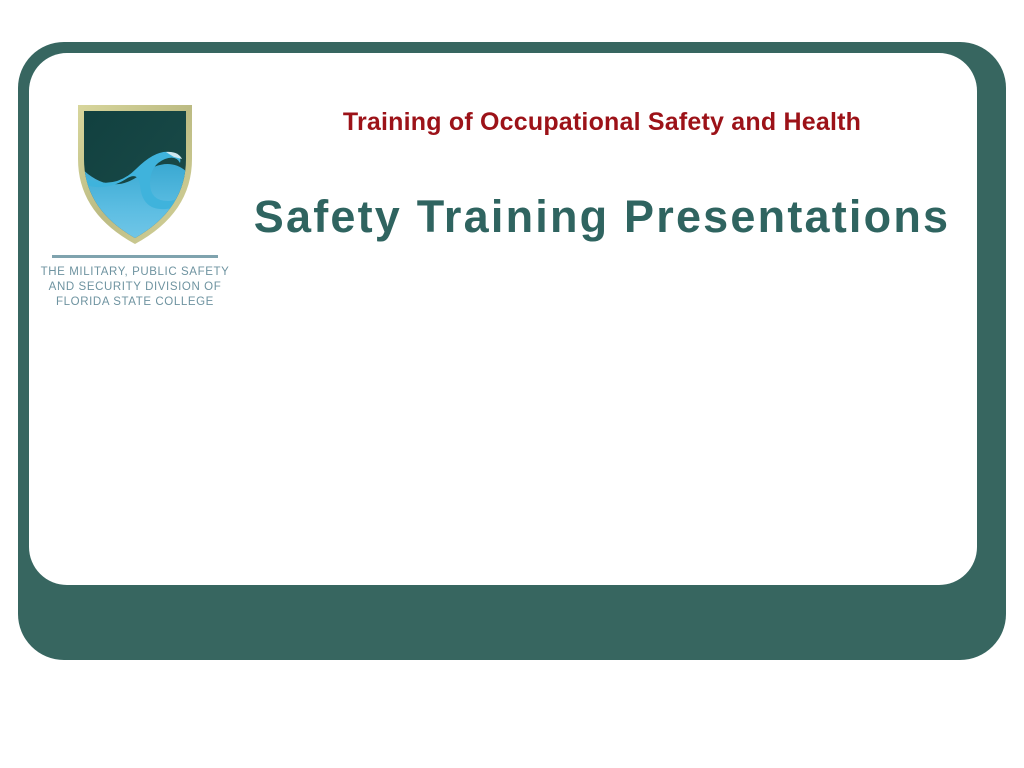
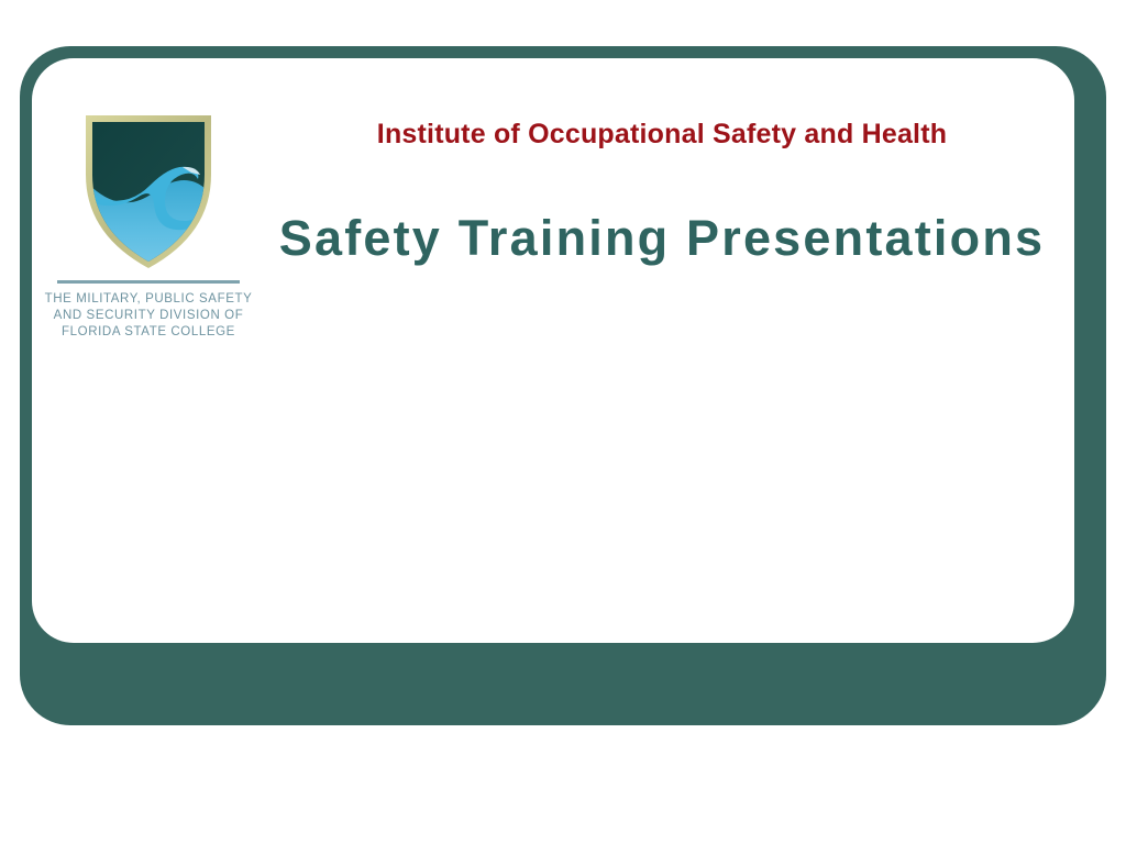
  THE MILITARY, PUBLIC SAFETY
  AND SECURITY DIVISION OF
  FLORIDA STATE COLLEGE
- Training of Occupational Safety and Health
+ Institute of Occupational Safety and Health
  Safety Training Presentations
